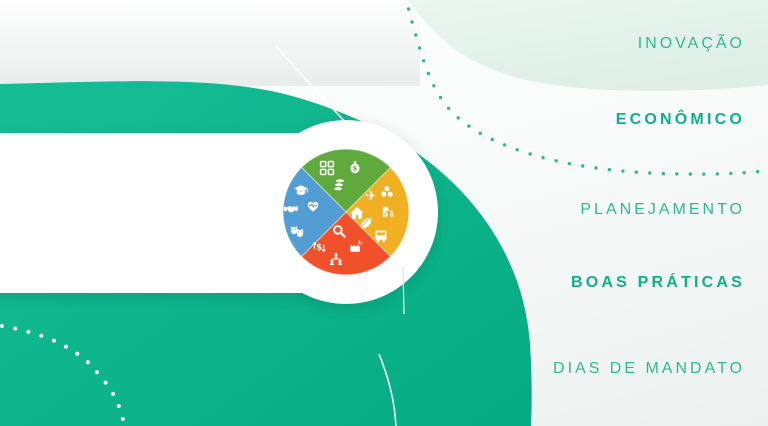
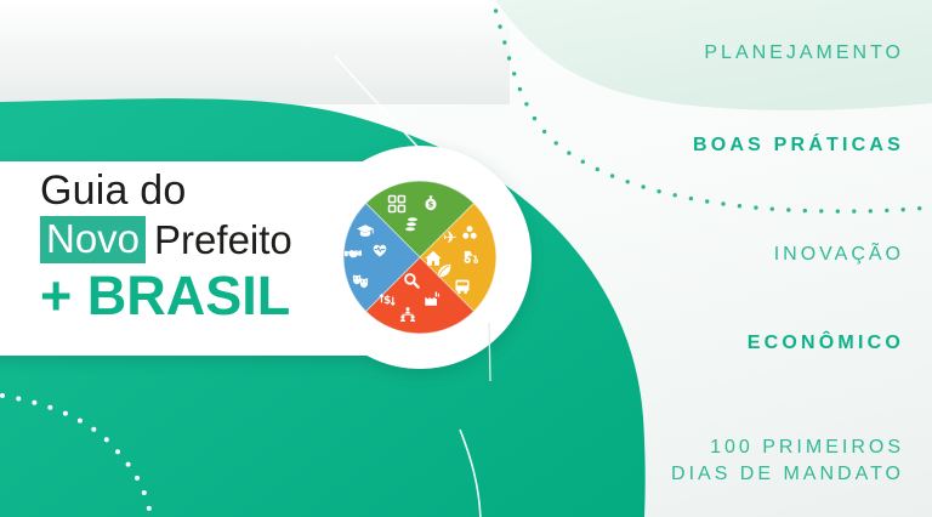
  $
  ✈
  $
+ Guia do
+ Novo
+ Prefeito
+ + BRASIL
- INOVAÇÃO
+ PLANEJAMENTO
- ECONÔMICO
+ BOAS PRÁTICAS
- PLANEJAMENTO
+ INOVAÇÃO
- BOAS PRÁTICAS
+ ECONÔMICO
+ 100 PRIMEIROS
  DIAS DE MANDATO
